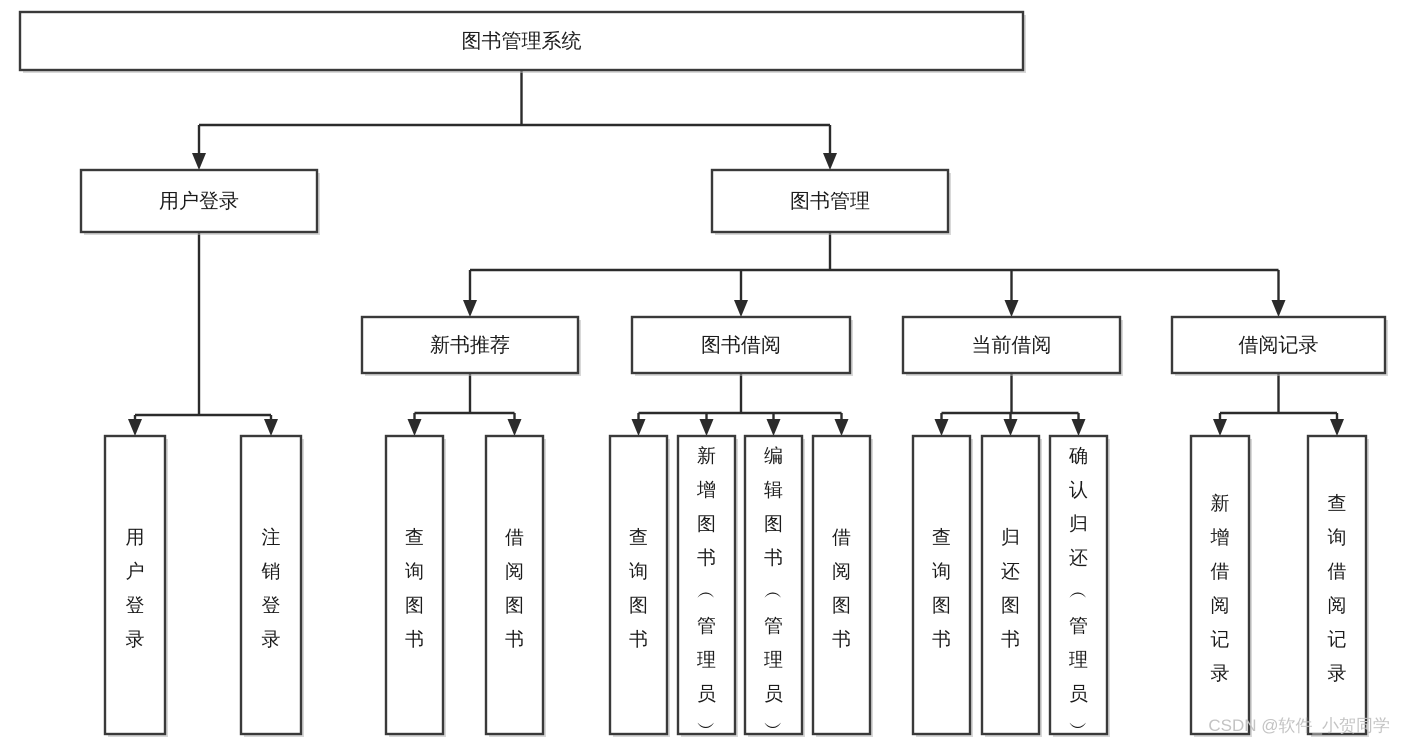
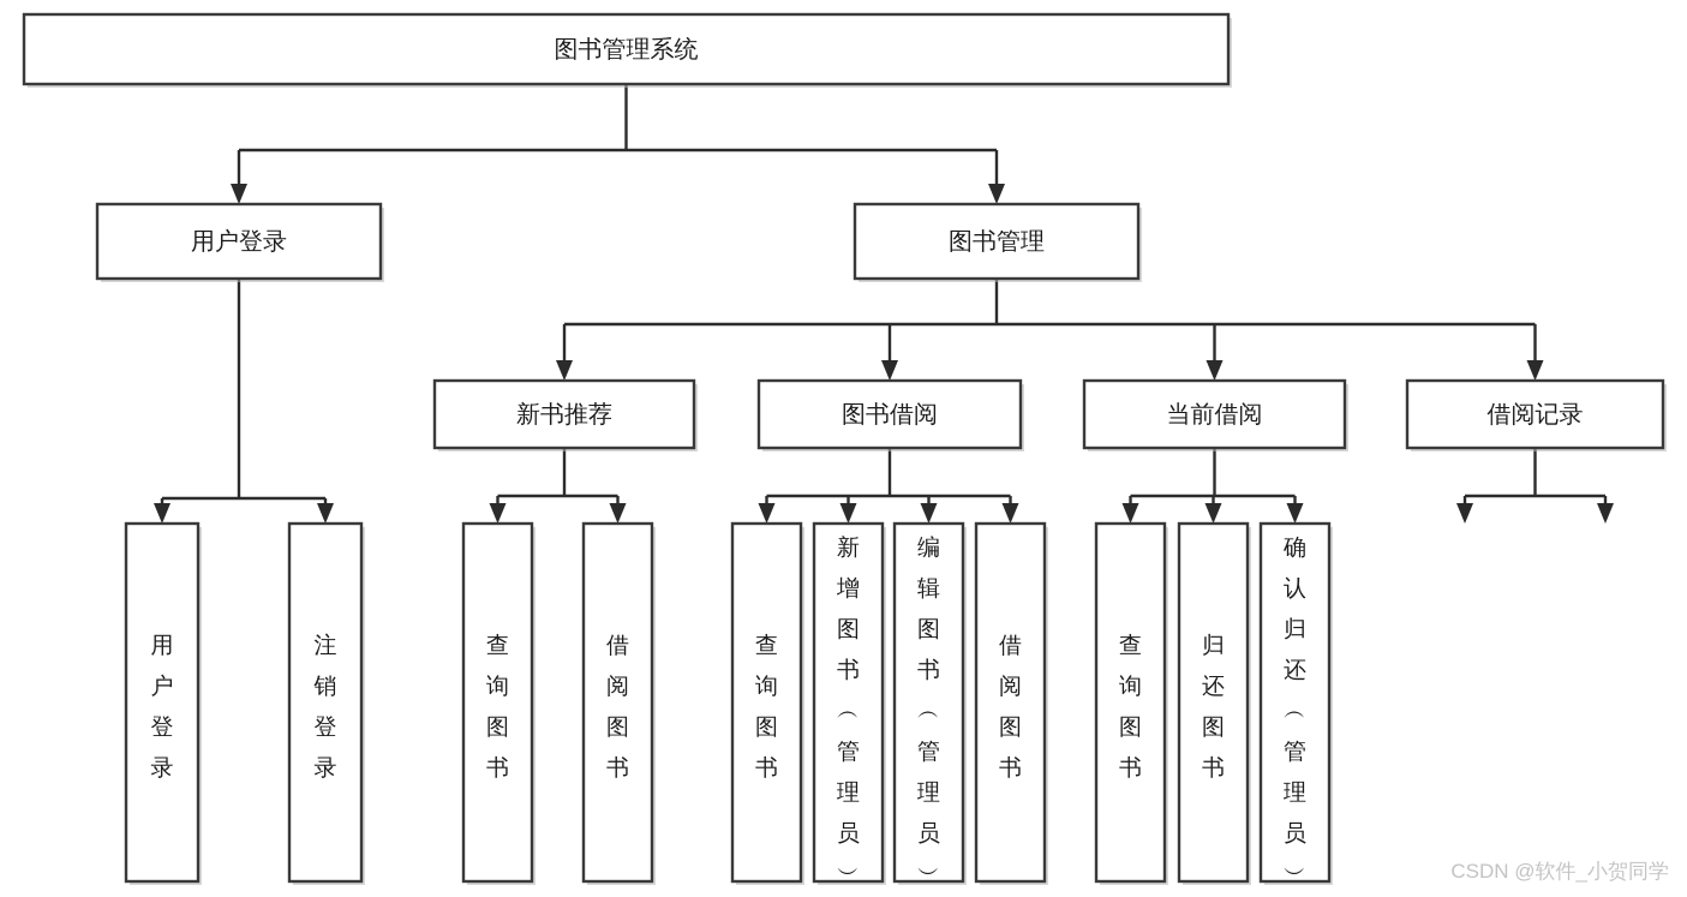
  图书管理系统
  用户登录
  图书管理
  新书推荐
  图书借阅
  当前借阅
  借阅记录
  用户登录
  注销登录
  查询图书
  借阅图书
  查询图书
  新增图书 ︵ 管理员 ︶
  编辑图书 ︵ 管理员 ︶
  借阅图书
  查询图书
  归还图书
  确认归还 ︵ 管理员 ︶
- 新增借阅记录
- 查询借阅记录
  CSDN @软件_小贺同学
